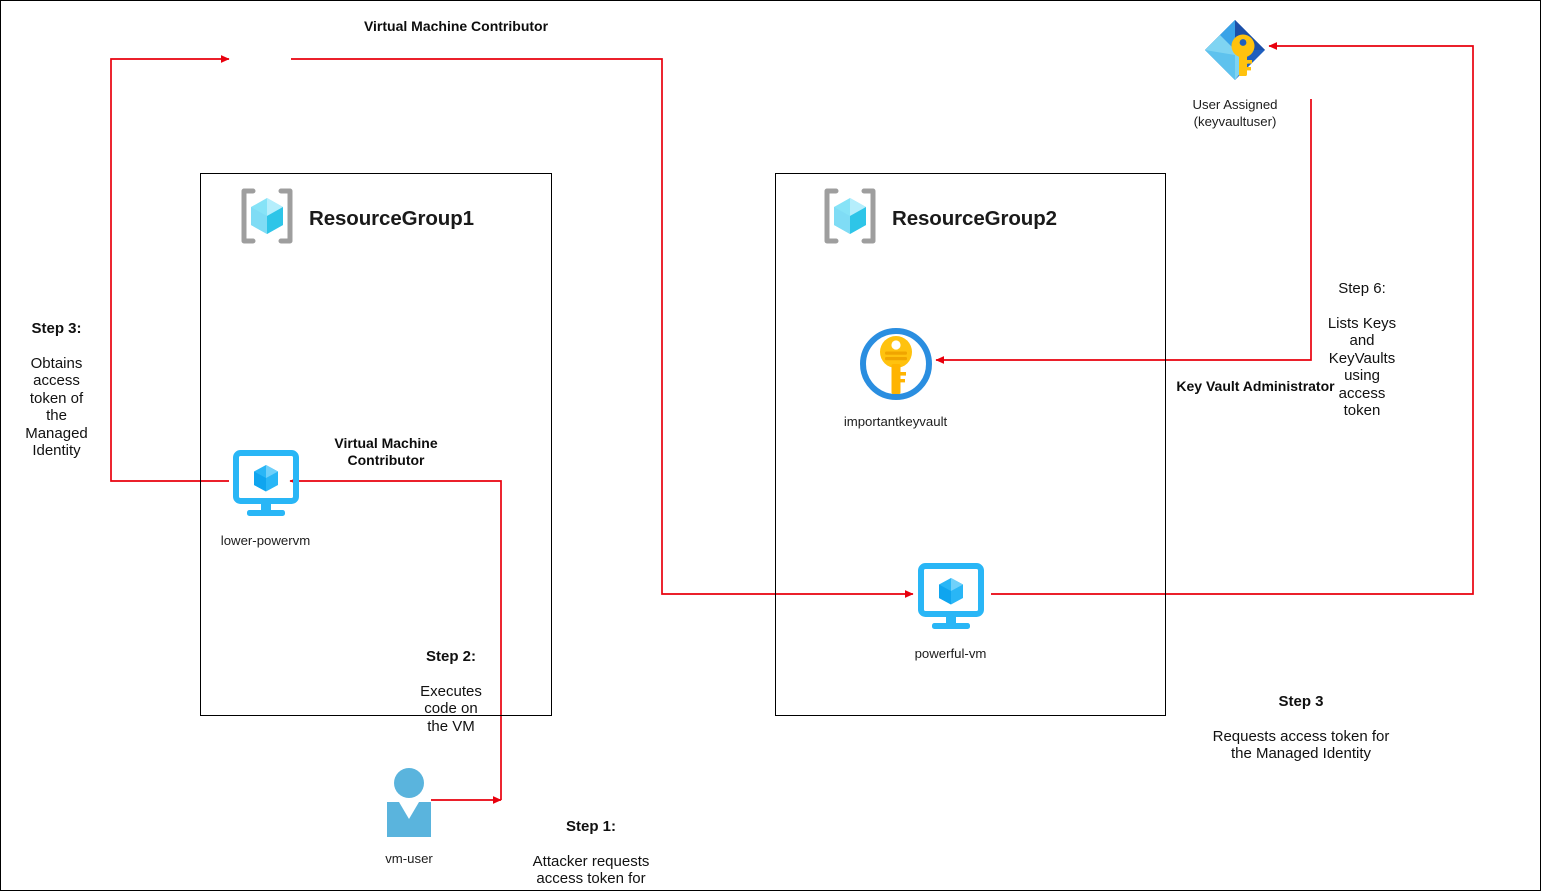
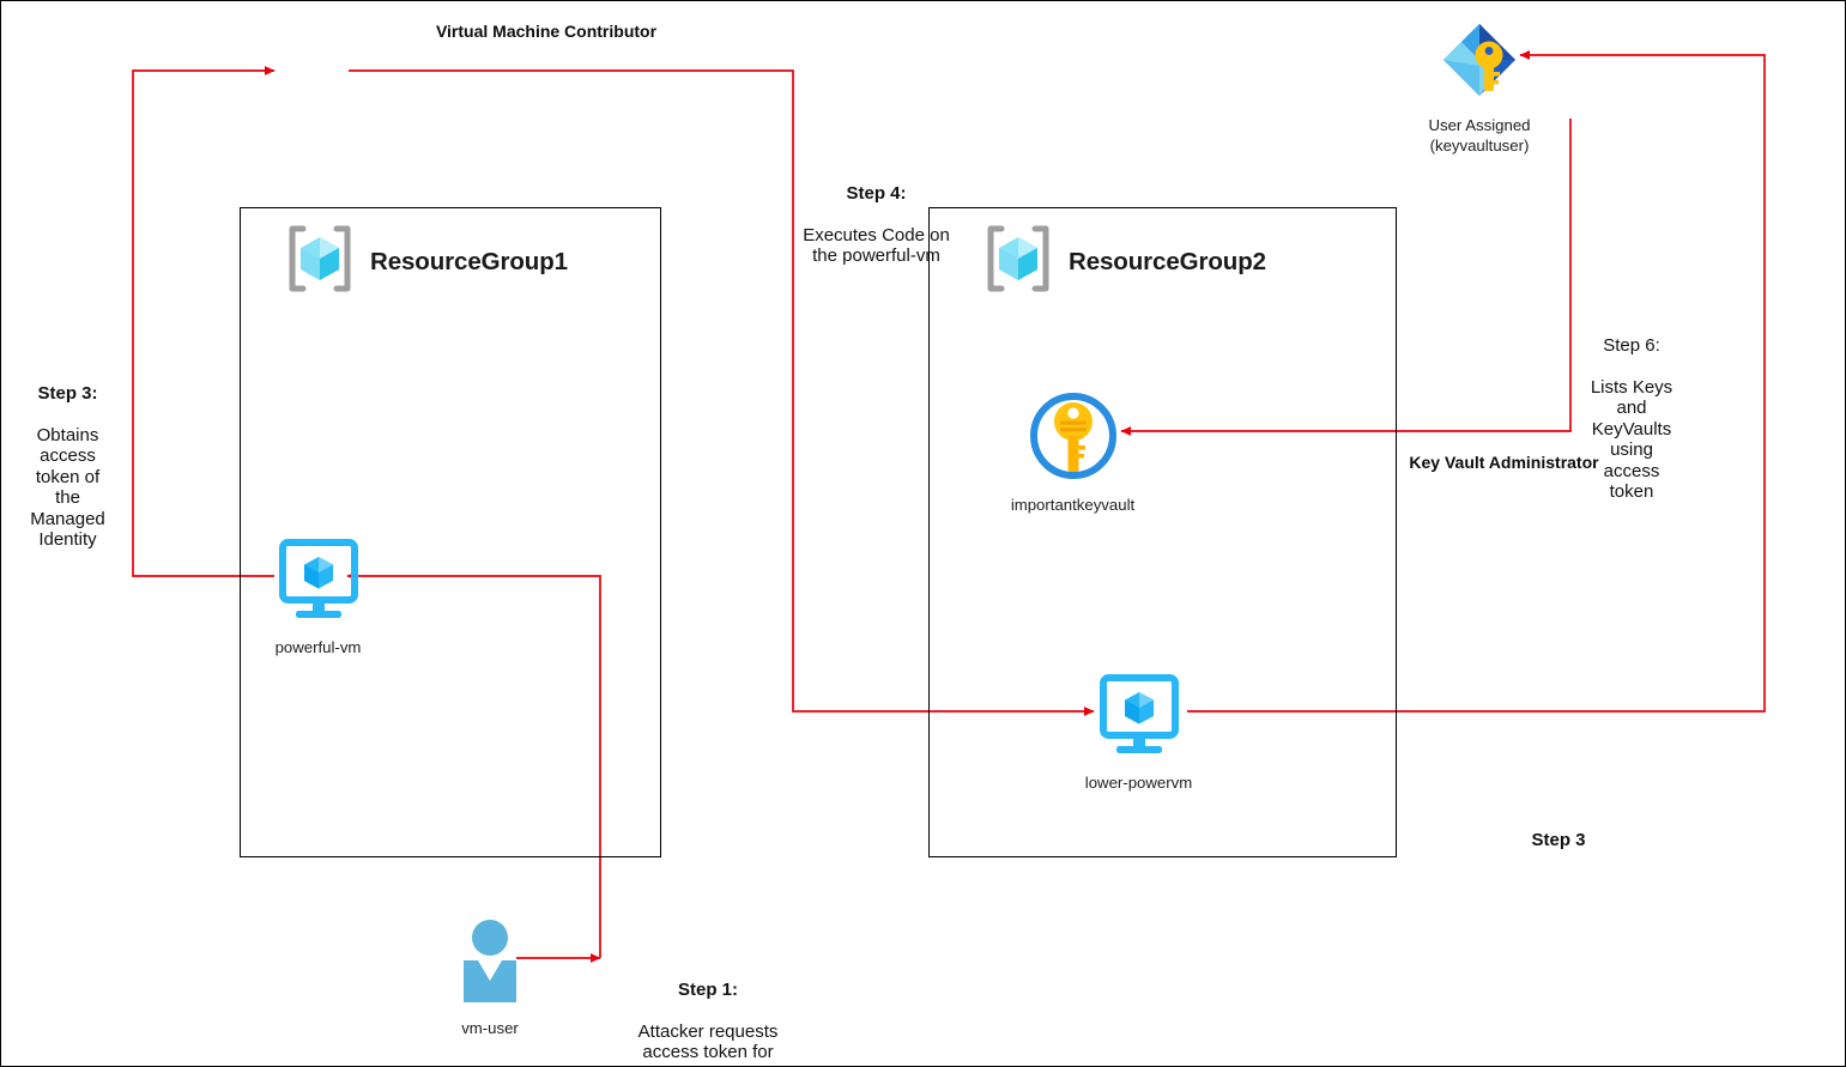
  ResourceGroup1
  ResourceGroup2
  User Assigned
  (keyvaultuser)
- lower-powervm
+ powerful-vm
  importantkeyvault
- powerful-vm
+ lower-powervm
  vm-user
  Virtual Machine Contributor
- Virtual Machine
- Contributor
  Key Vault Administrator
  Step 1:
  Attacker requests
  access token for
- Step 2:
- Executes
- code on
- the VM
  Step 3:
  Obtains
  access
  token of
  the
  Managed
  Identity
+ Step 4:
+ Executes Code on
+ the powerful-vm
  Step 3
- Requests access token for
- the Managed Identity
  Step 6:
  Lists Keys
  and
  KeyVaults
  using
  access
  token
